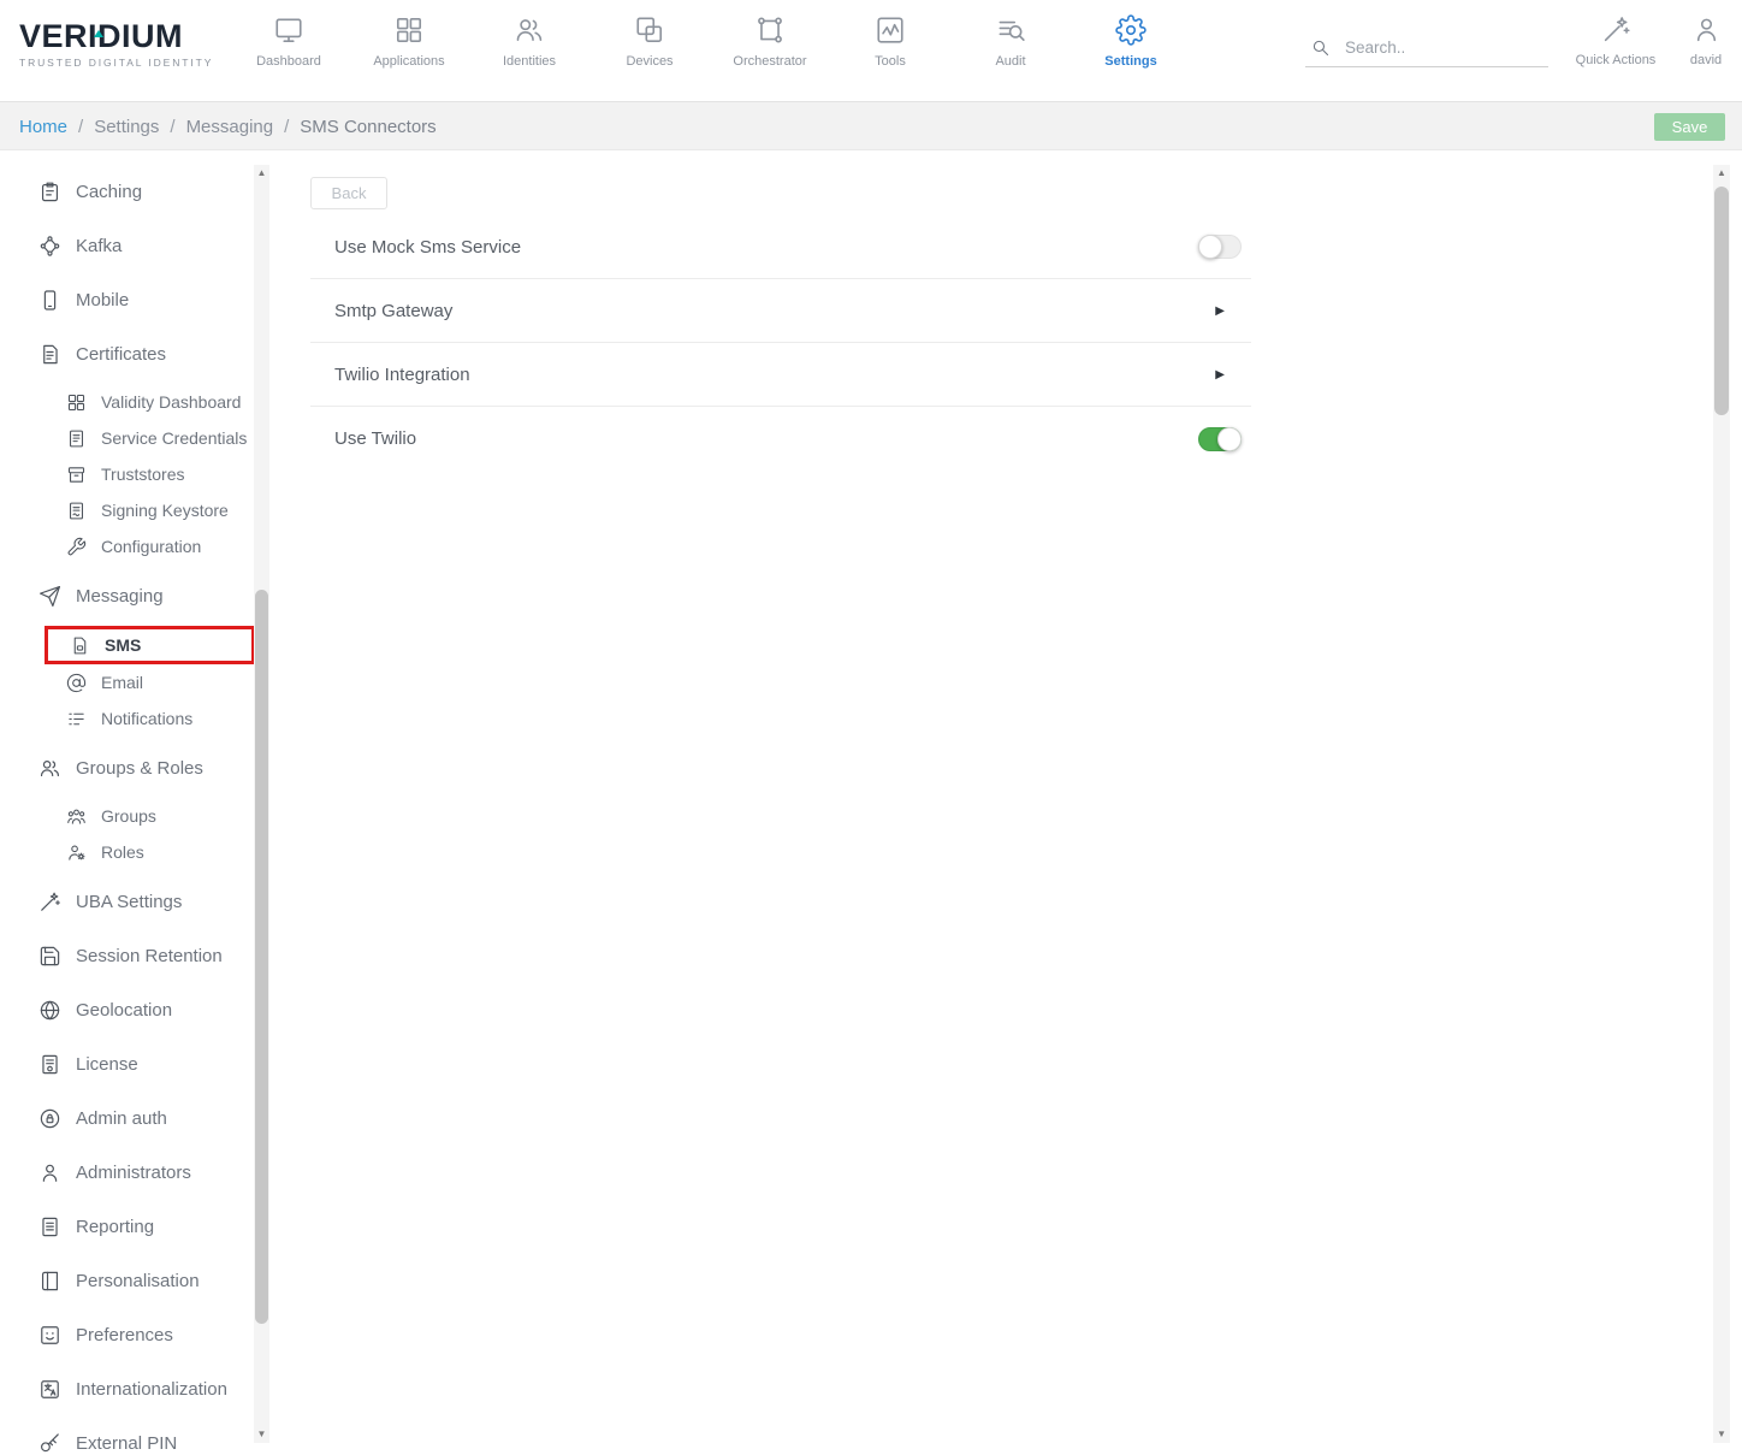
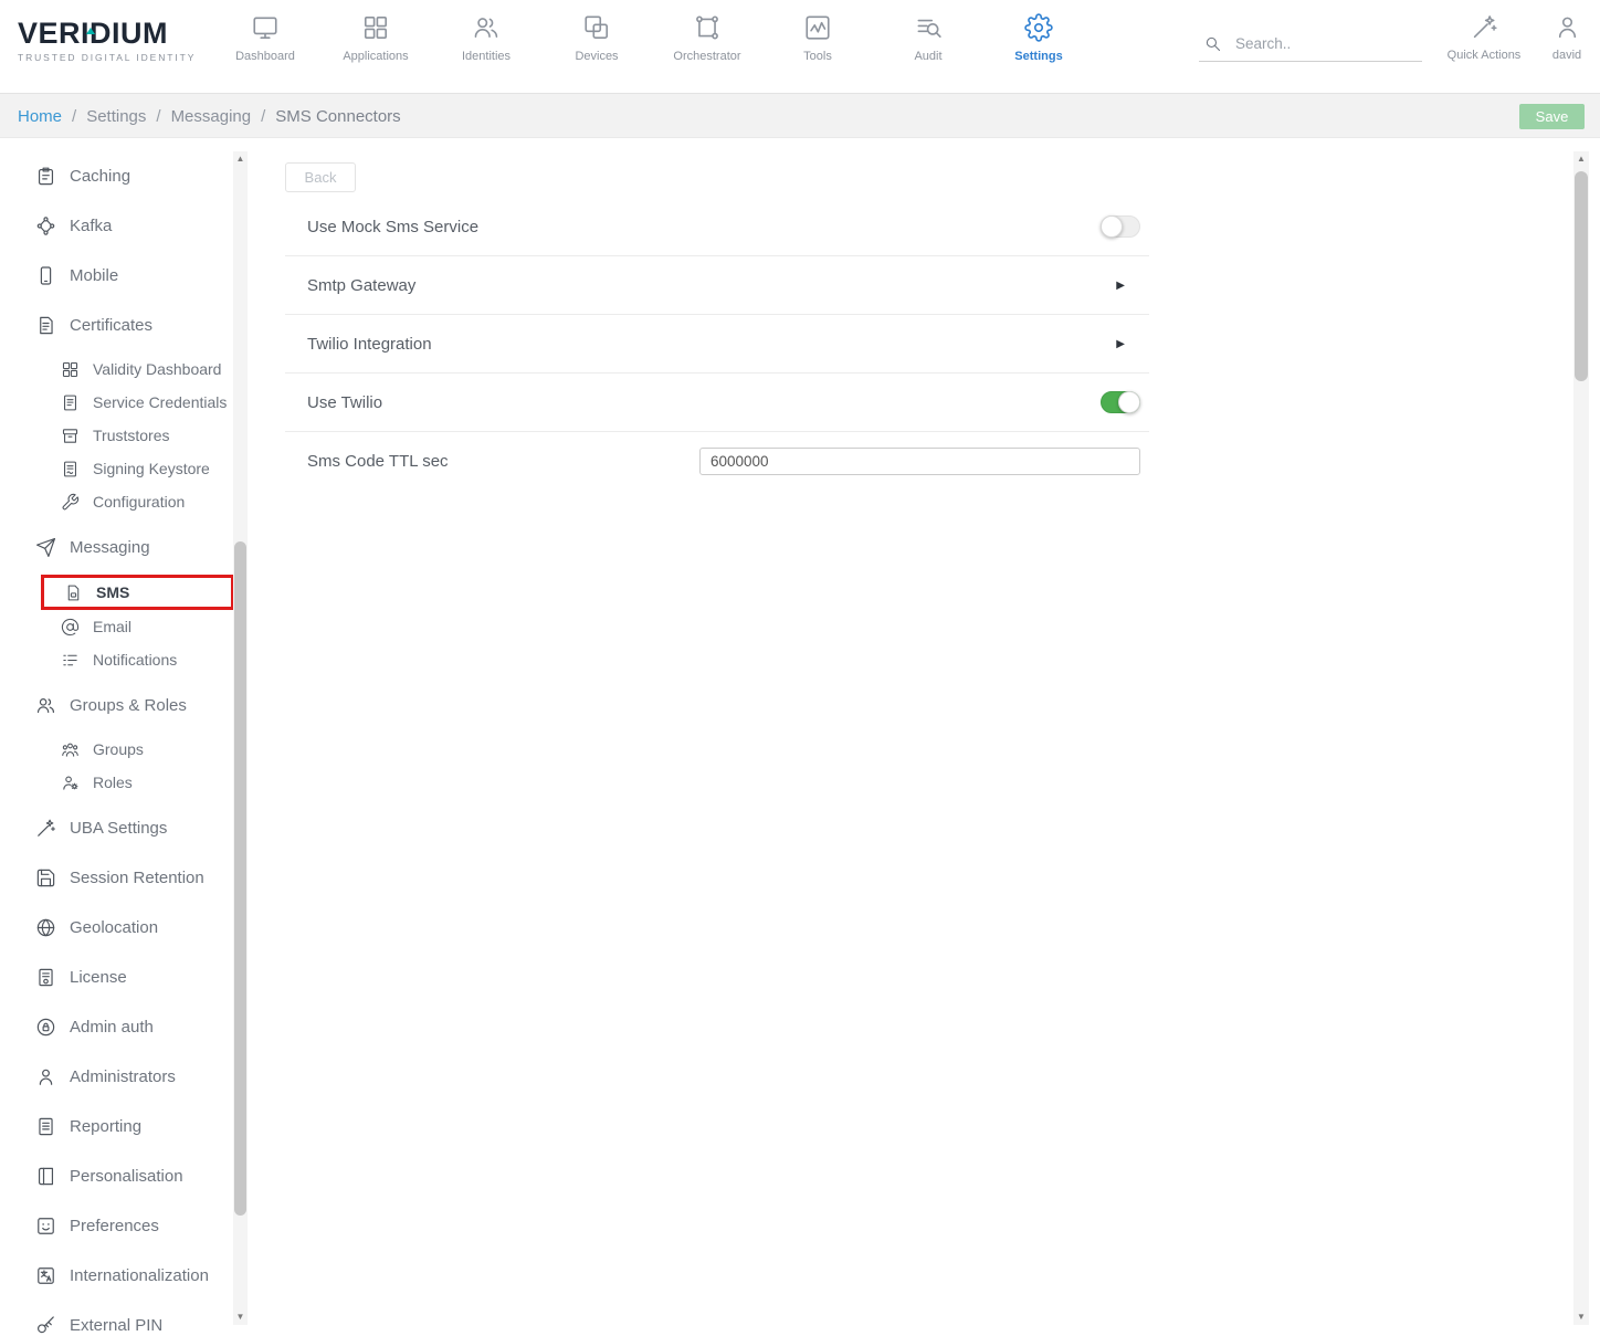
  VERIDIUM
  TRUSTED DIGITAL IDENTITY
  Dashboard
  Applications
  Identities
  Devices
  Orchestrator
  Tools
  Audit
  Settings
  Search..
  Quick Actions
  david
  Home
  /
  Settings
  /
  Messaging
  /
  SMS Connectors
  Save
  Caching
  Kafka
  Mobile
  Certificates
  Validity Dashboard
  Service Credentials
  Truststores
  Signing Keystore
  Configuration
  Messaging
  SMS
  Email
  Notifications
  Groups & Roles
  Groups
  Roles
  UBA Settings
  Session Retention
  Geolocation
  License
  Admin auth
  Administrators
  Reporting
  Personalisation
  Preferences
  Internationalization
  External PIN
  ▲
  ▼
  Back
  Use Mock Sms Service
  Smtp Gateway
  ▶
  Twilio Integration
  ▶
  Use Twilio
+ Sms Code TTL sec
+ 6000000
  ▲
  ▼
